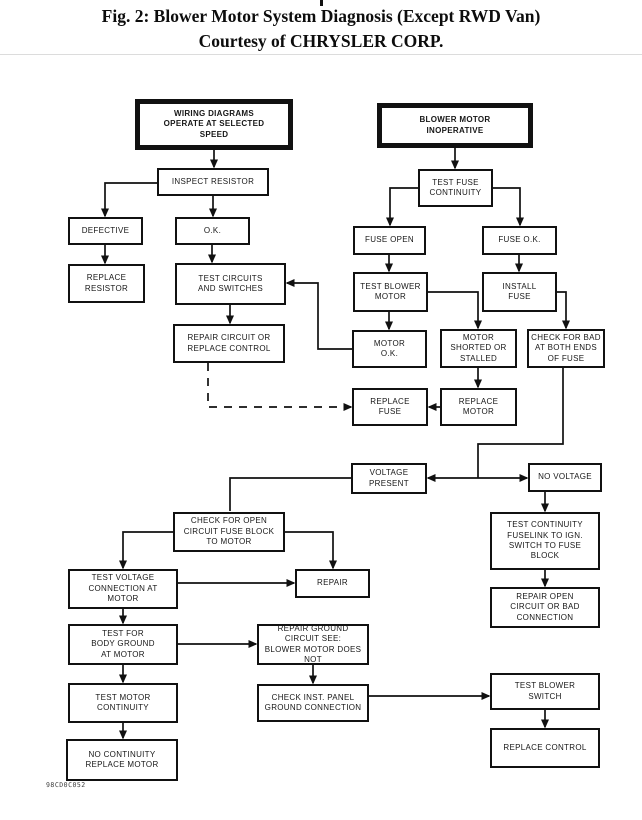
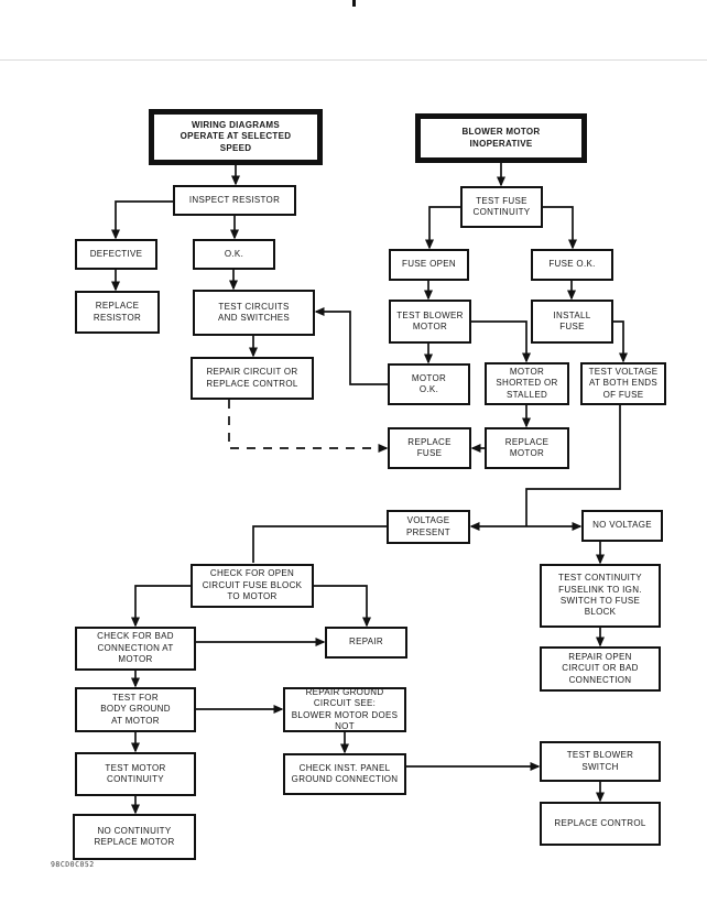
- Fig. 2: Blower Motor System Diagnosis (Except RWD Van)
- Courtesy of CHRYSLER CORP.
  WIRING DIAGRAMS
  OPERATE AT SELECTED
  SPEED
  BLOWER MOTOR
  INOPERATIVE
  INSPECT RESISTOR
  TEST FUSE
  CONTINUITY
  DEFECTIVE
  O.K.
  REPLACE
  RESISTOR
  TEST CIRCUITS
  AND SWITCHES
  FUSE OPEN
  FUSE O.K.
  TEST BLOWER
  MOTOR
  INSTALL
  FUSE
  REPAIR CIRCUIT OR
  REPLACE CONTROL
  MOTOR
  O.K.
  MOTOR
  SHORTED OR
  STALLED
- CHECK FOR BAD
+ TEST VOLTAGE
  AT BOTH ENDS
  OF FUSE
  REPLACE
  FUSE
  REPLACE
  MOTOR
  VOLTAGE
  PRESENT
  NO VOLTAGE
  CHECK FOR OPEN
  CIRCUIT FUSE BLOCK
  TO MOTOR
  TEST CONTINUITY
  FUSELINK TO IGN.
  SWITCH TO FUSE
  BLOCK
- TEST VOLTAGE
+ CHECK FOR BAD
  CONNECTION AT
  MOTOR
  REPAIR
  REPAIR OPEN
  CIRCUIT OR BAD
  CONNECTION
  TEST FOR
  BODY GROUND
  AT MOTOR
  REPAIR GROUND
  CIRCUIT SEE:
  BLOWER MOTOR DOES NOT
  TEST MOTOR
  CONTINUITY
  CHECK INST. PANEL
  GROUND CONNECTION
  TEST BLOWER
  SWITCH
  NO CONTINUITY
  REPLACE MOTOR
  REPLACE CONTROL
  98CD0C052
